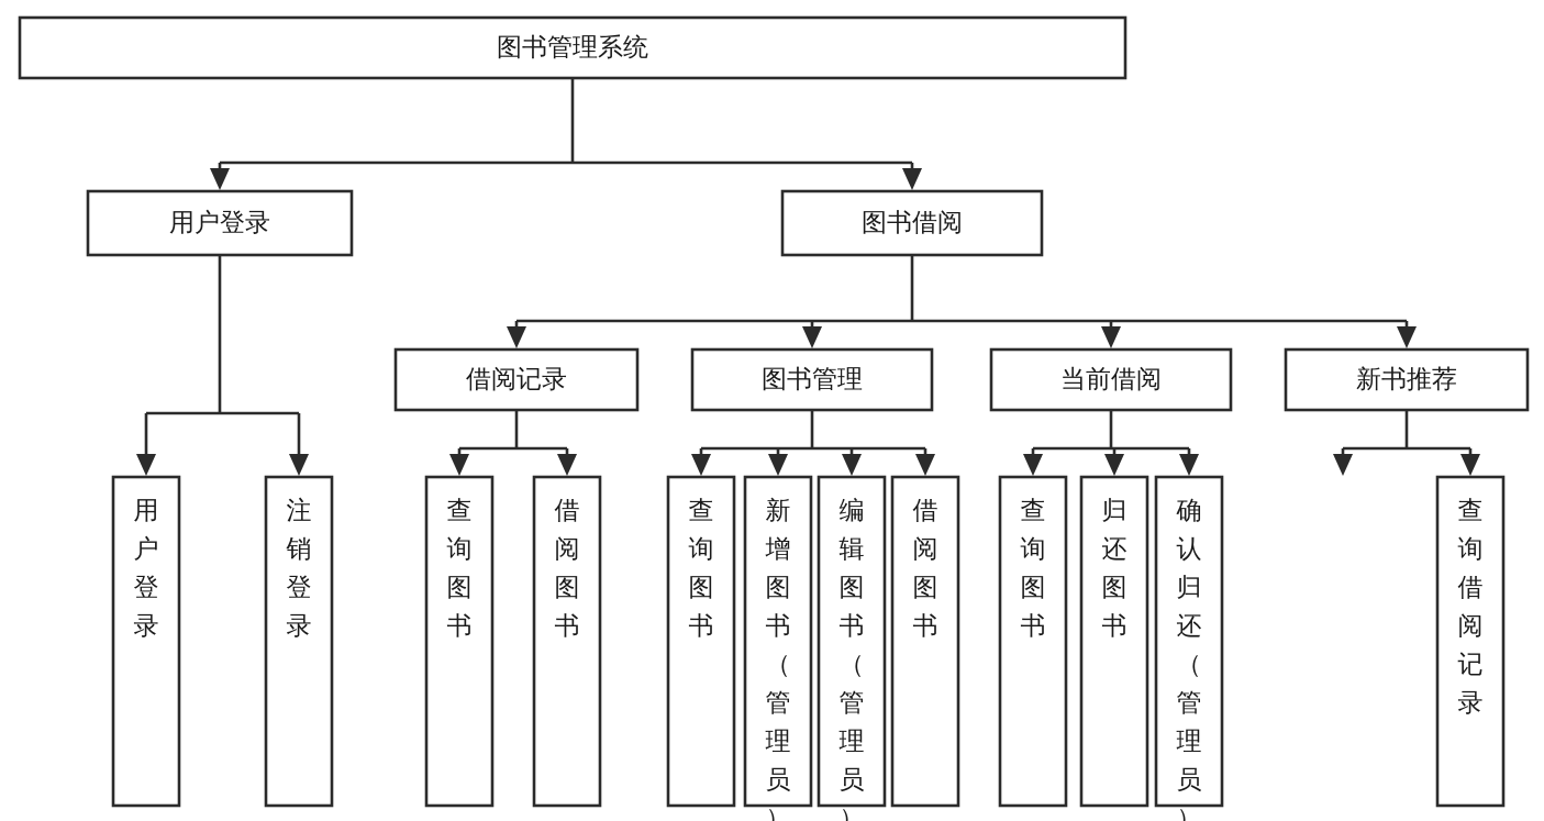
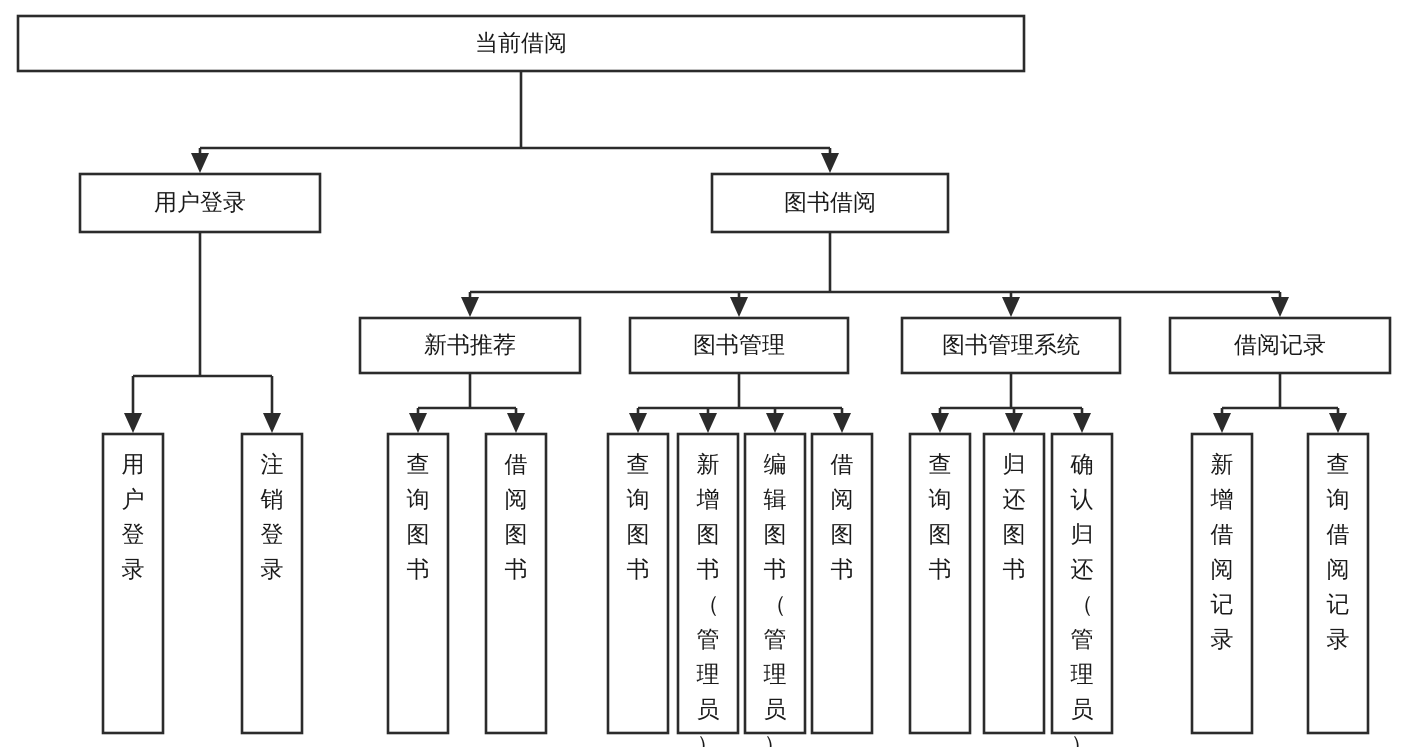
- 图书管理系统
+ 当前借阅
  用户登录
  图书借阅
- 借阅记录
+ 新书推荐
  图书管理
- 当前借阅
+ 图书管理系统
- 新书推荐
+ 借阅记录
  用户登录
  注销登录
  查询图书
  借阅图书
  查询图书
  新增图书（管理员）
  编辑图书（管理员）
  借阅图书
  查询图书
  归还图书
  确认归还（管理员）
+ 新增借阅记录
  查询借阅记录
